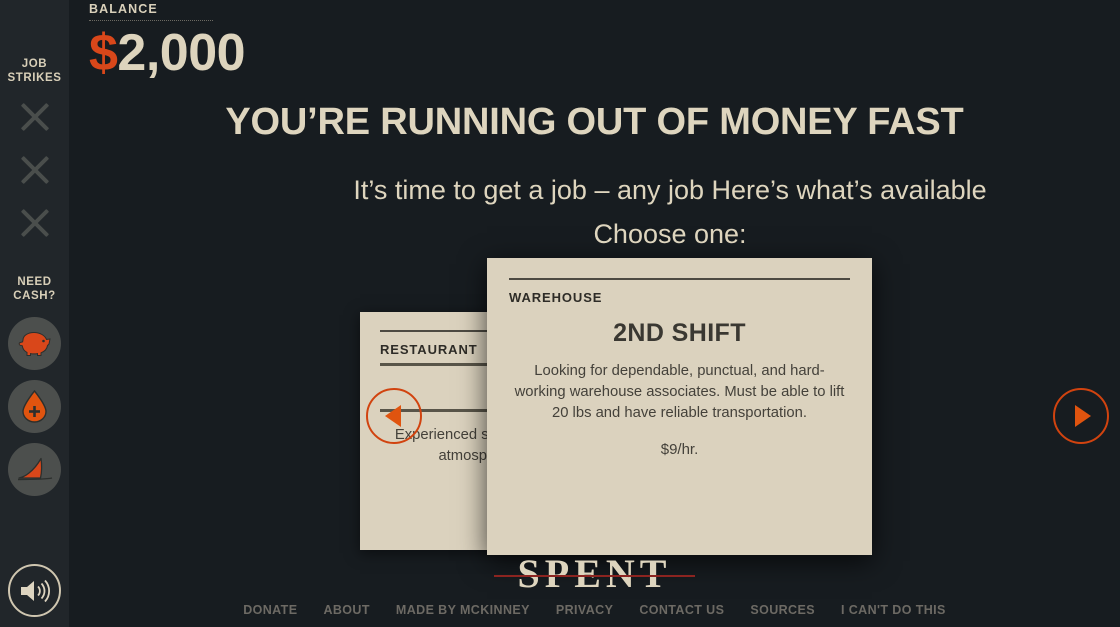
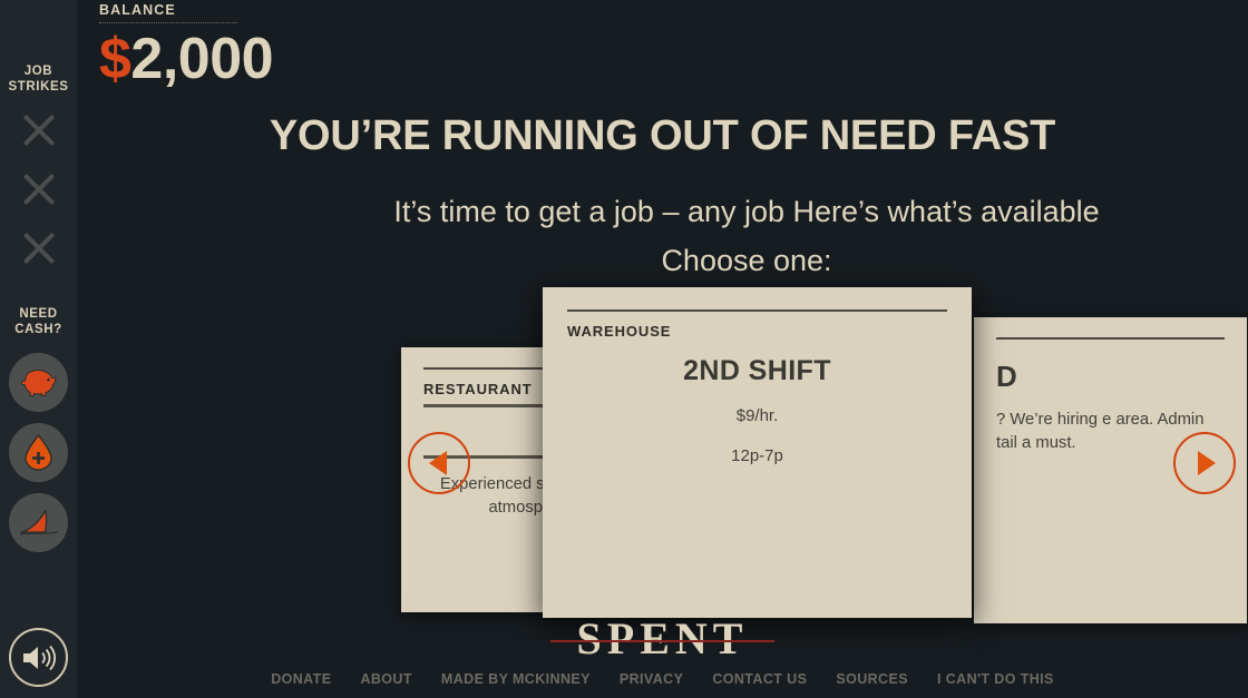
  JOB
  STRIKES
  NEED
  CASH?
  BALANCE
  $2,000
- YOU’RE RUNNING OUT OF MONEY FAST
+ YOU’RE RUNNING OUT OF NEED FAST
  It’s time to get a job – any job Here’s what’s available Choose one:
  RESTAURANT
+ D
+ ? We’re hiring e area. Admin tail a must.
  WAREHOUSE
  2ND SHIFT
- Looking for dependable, punctual, and hard-working warehouse associates. Must be able to lift 20 lbs and have reliable transportation.
  $9/hr.
+ 12p-7p
  SPENT
  DONATE
  ABOUT
  MADE BY MCKINNEY
  PRIVACY
  CONTACT US
  SOURCES
  I CAN'T DO THIS
